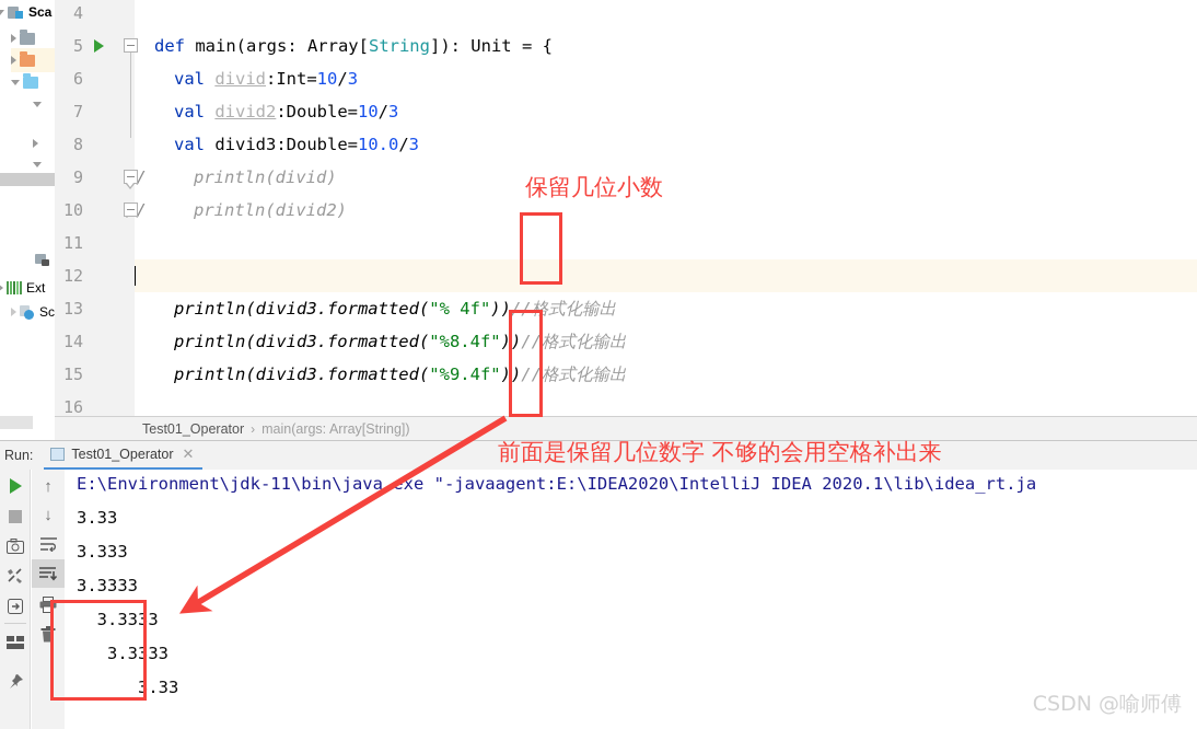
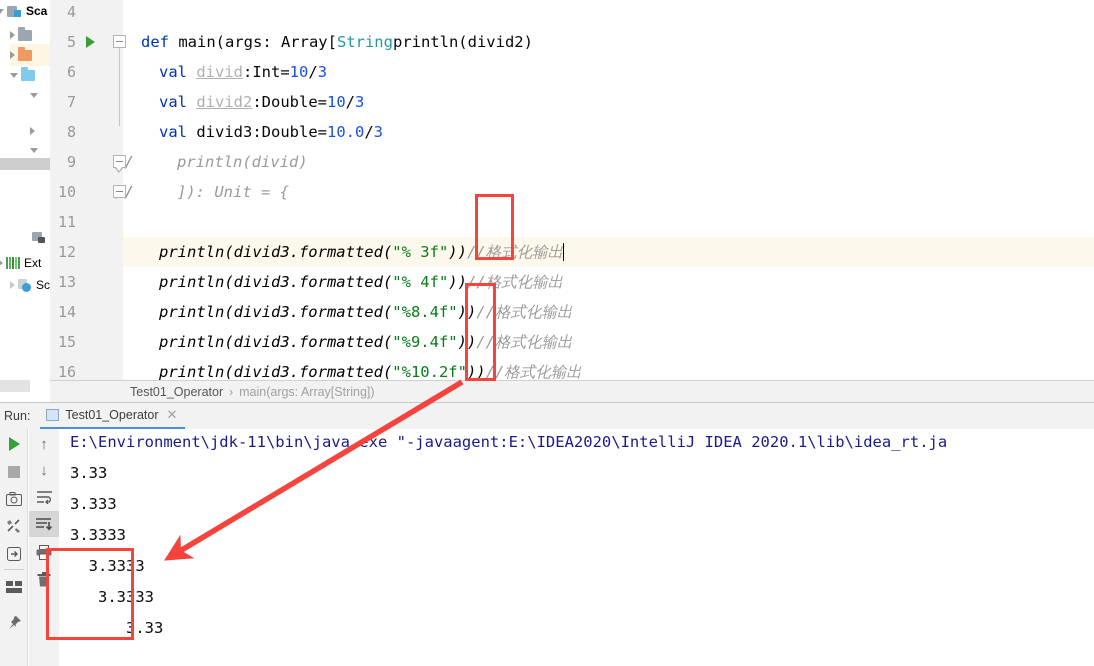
  Sca
  Ext
- def main(args: Array[String]): Unit = {
+ def main(args: Array[Stringprintln(divid2)
  val divid:Int=10/3
  val divid2:Double=10/3
  val divid3:Double=10.0/3
  println(divid)
- println(divid2)
+ ]): Unit = {
+ println(divid3.formatted("% 3f"))//格式化输出
  println(divid3.formatted("% 4f"))//格式化输出
  println(divid3.formatted("%8.4f"))//格式化输出
  println(divid3.formatted("%9.4f"))//格式化输出
+ println(divid3.formatted("%10.2f"))//格式化输出
  4
  5
  6
  7
  8
  9
  10
  11
  12
  13
  14
  15
  16
  Test01_Operator
  ›
  main(args: Array[String])
  Run:
  Test01_Operator
  ✕
  ↑
  ↓
  E:\Environment\jdk-11\bin\java.xe "-javaagent:E:\IDEA2020\IntelliJ IDEA 2020.1\lib\idea_rt.ja
  3.33
  3.333
  3.3333
  3.3333
  3.3333
  3.33
- 保留几位小数
- 前面是保留几位数字 不够的会用空格补出来
- CSDN @喻师傅
